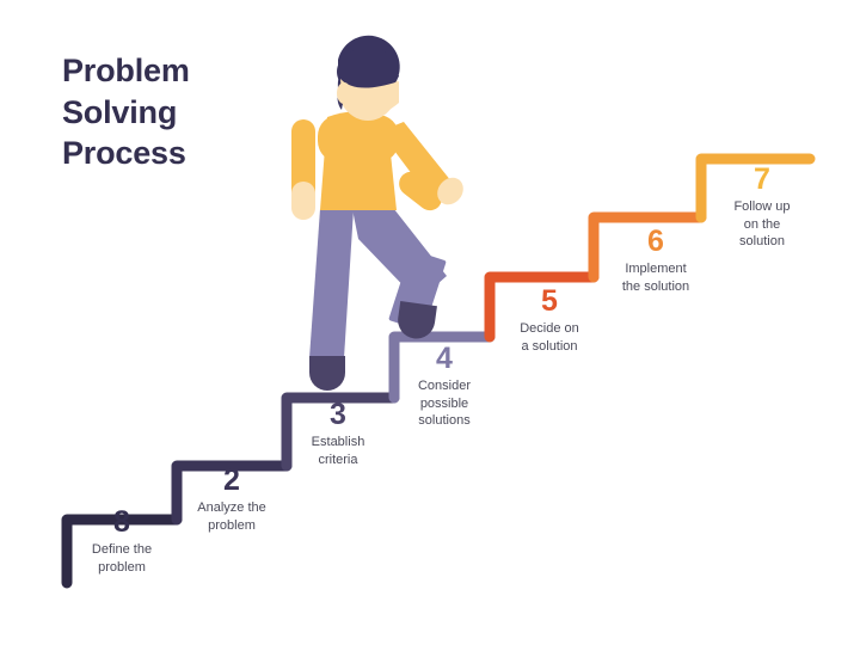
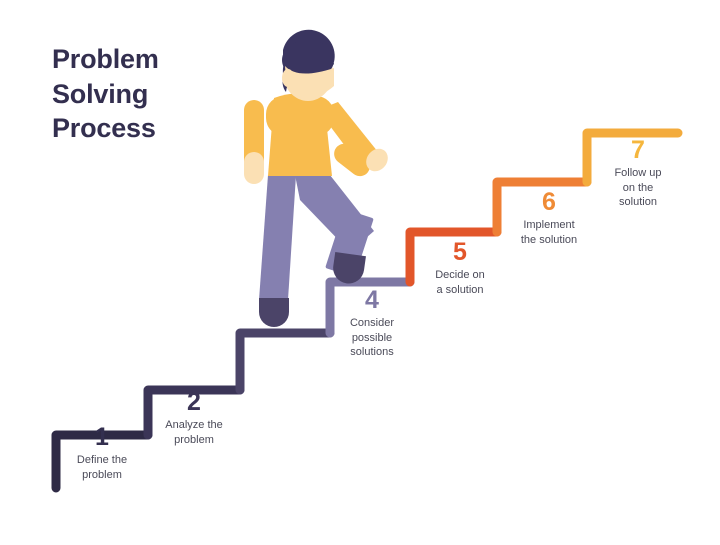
  Problem
  Solving
  Process
- 8
+ 1
  Define the
  problem
  2
  Analyze the
  problem
- 3
- Establish
- criteria
  4
  Consider
  possible
  solutions
  5
  Decide on
  a solution
  6
  Implement
  the solution
  7
  Follow up
  on the
  solution
